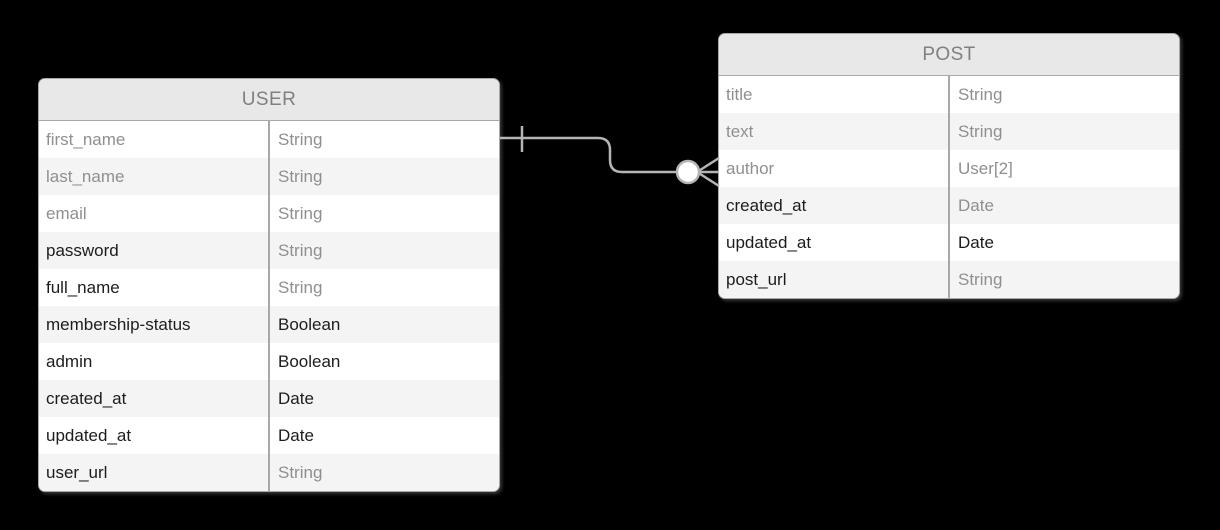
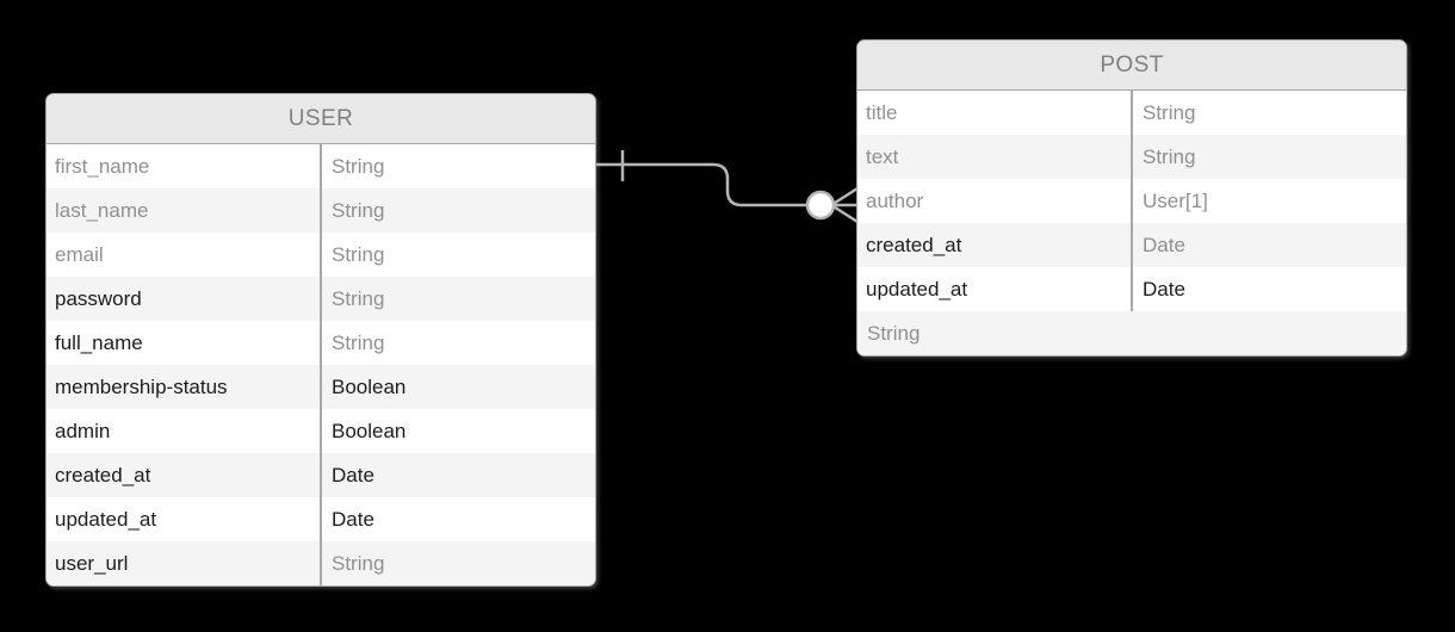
  USER
  first_name
  String
  last_name
  String
  email
  String
  password
  String
  full_name
  String
  membership-status
  Boolean
  admin
  Boolean
  created_at
  Date
  updated_at
  Date
  user_url
  String
  POST
  title
  String
  text
  String
  author
- User[2]
+ User[1]
  created_at
  Date
  updated_at
  Date
- post_url
  String
